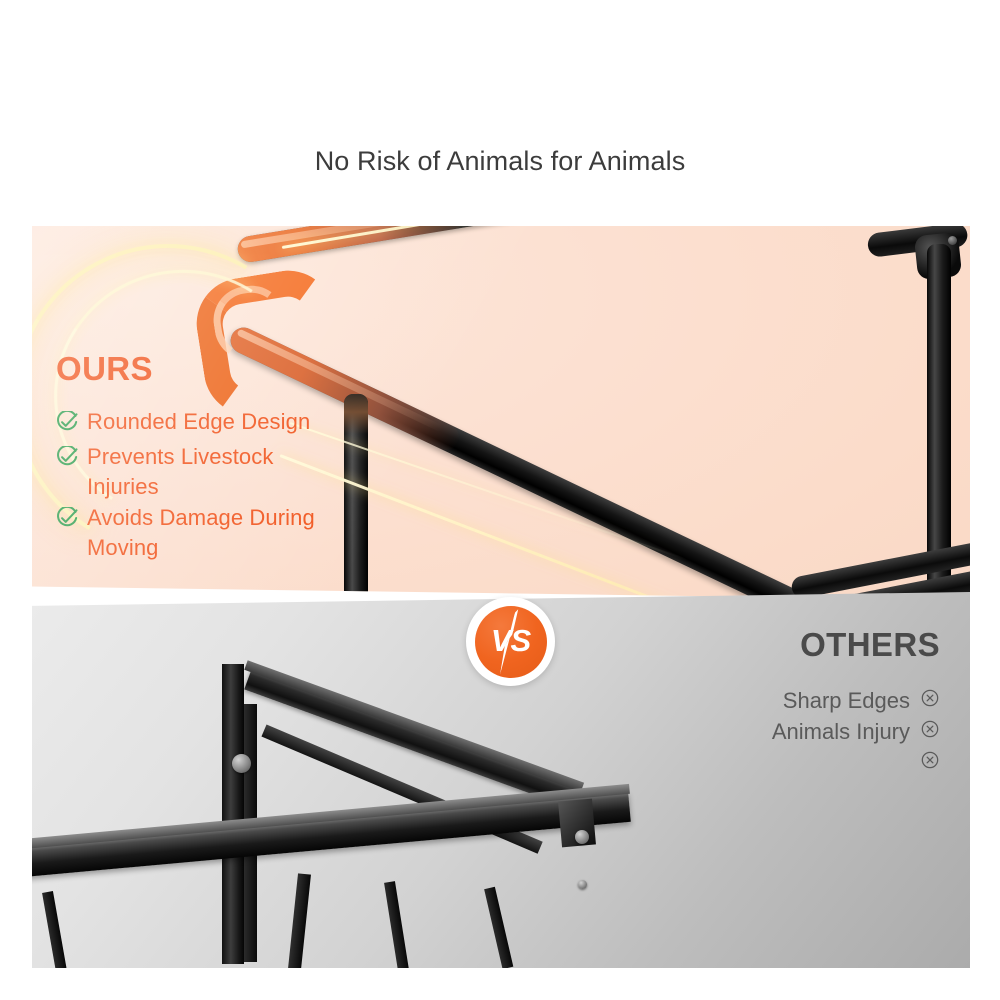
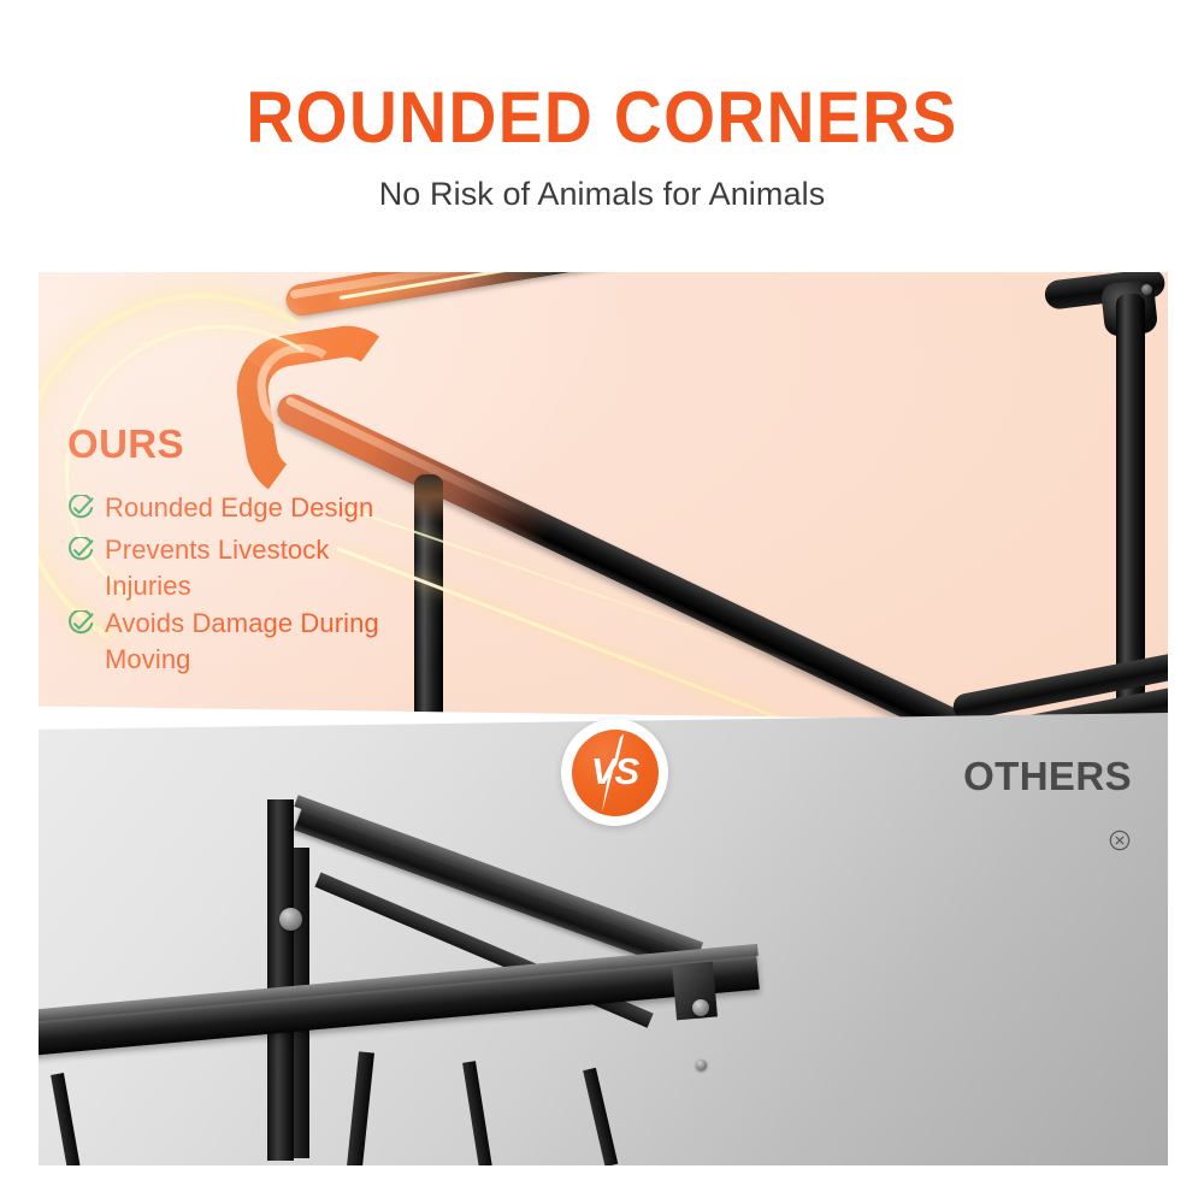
+ ROUNDED CORNERS
  No Risk of Animals for Animals
  OTHERS
- Sharp Edges
- Animals Injury
  VS
